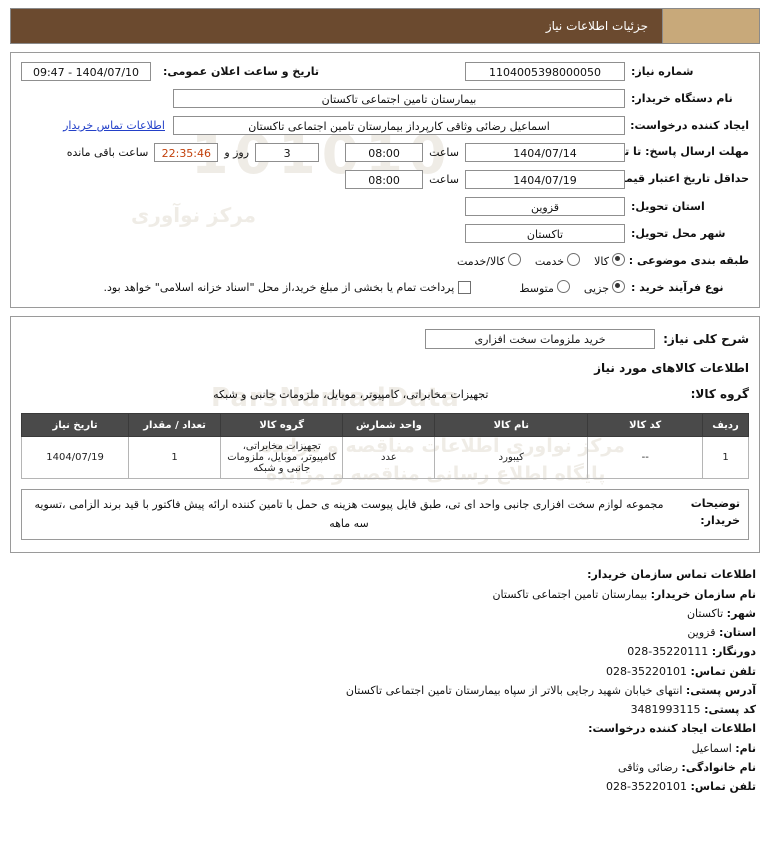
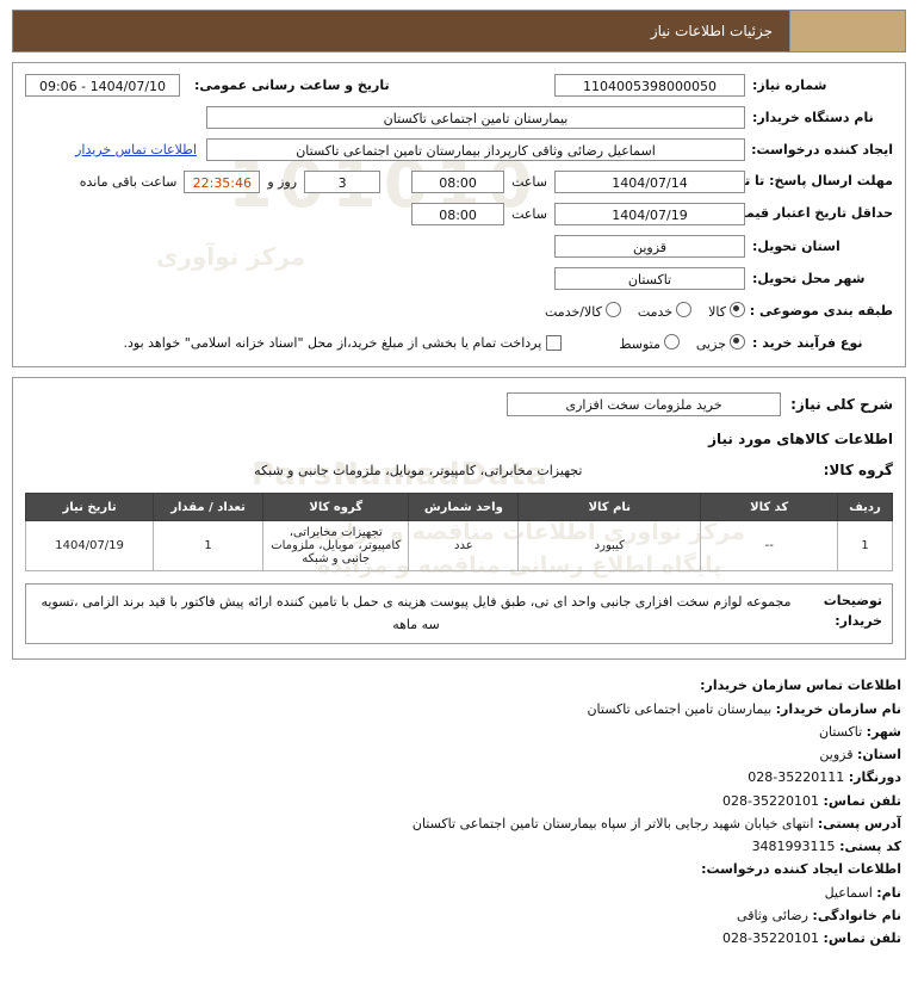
  جزئیات اطلاعات نیاز
  مرکز نوآوری
  شماره نیاز:
  1104005398000050
- تاریخ و ساعت اعلان عمومی:
+ تاریخ و ساعت رسانی عمومی:
- 1404/07/10 - 09:47
+ 1404/07/10 - 09:06
  نام دستگاه خریدار:
  بیمارستان تامین اجتماعی تاکستان
  ایجاد کننده درخواست:
  اسماعیل رضائی وثاقی کارپرداز بیمارستان تامین اجتماعی تاکستان
  اطلاعات تماس خریدار
  مهلت ارسال پاسخ: تا ت
  1404/07/14
  ساعت
  08:00
  3
  روز و
  22:35:46
  ساعت باقی مانده
  1404/07/19
  ساعت
  08:00
  استان تحویل:
  قزوین
  شهر محل تحویل:
  تاکستان
  طبقه بندی موضوعی :
  کالا
  خدمت
  کالا/خدمت
  نوع فرآیند خرید :
  جزیی
  متوسط
  پرداخت تمام یا بخشی از مبلغ خرید،از محل "اسناد خزانه اسلامی" خواهد بود.
  ParsNamadData
  مرکز نوآوری اطلاعات مناقصه و مزایده
  پایگاه اطلاع رسانی مناقصه و مزایده
  شرح کلی نیاز:
  خرید ملزومات سخت افزاری
  اطلاعات کالاهای مورد نیاز
  گروه کالا:
  تجهیزات مخابراتی، کامپیوتر، موبایل، ملزومات جانبی و شبکه
  ردیف	کد کالا	نام کالا	واحد شمارش	گروه کالا	تعداد / مقدار	تاریخ نیاز
  1	--	کیبورد	عدد	تجهیزات مخابراتی، کامپیوتر، موبایل، ملزومات جانبی و شبکه	1	1404/07/19
  توضیحات خریدار:
  مجموعه لوازم سخت افزاری جانبی واحد ای تی، طبق فایل پیوست هزینه ی حمل با تامین کننده ارائه پیش فاکتور با قید برند الزامی ،تسویه سه ماهه
  اطلاعات تماس سازمان خریدار:
  نام سازمان خریدار: بیمارستان تامین اجتماعی تاکستان
  شهر: تاکستان
  استان: قزوین
  دورنگار: 35220111-028
  تلفن تماس: 35220101-028
  آدرس پستی: انتهای خیابان شهید رجایی بالاتر از سپاه بیمارستان تامین اجتماعی تاکستان
  کد پستی: 3481993115
  اطلاعات ایجاد کننده درخواست:
  نام: اسماعیل
  نام خانوادگی: رضائی وثاقی
  تلفن تماس: 35220101-028
